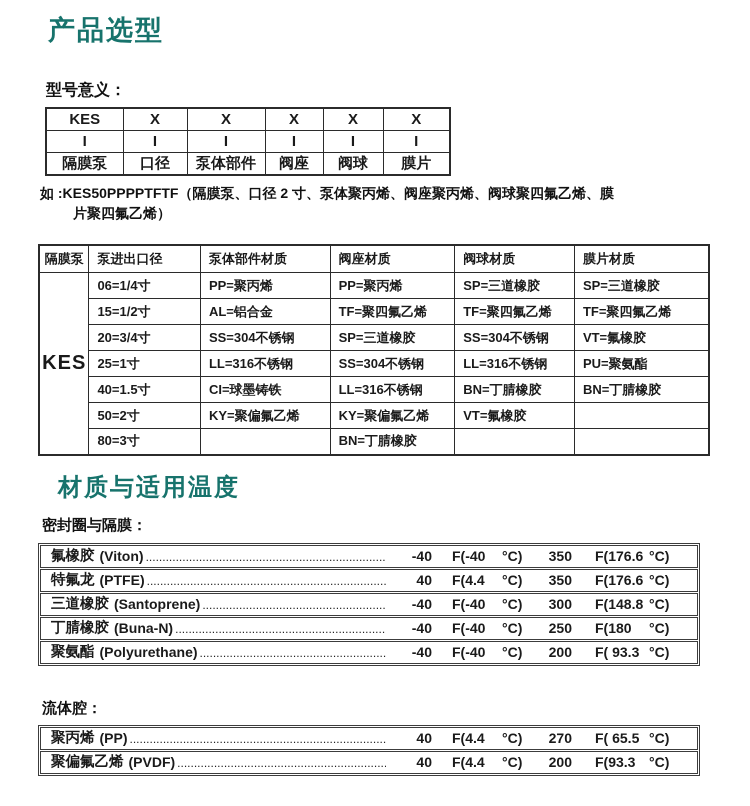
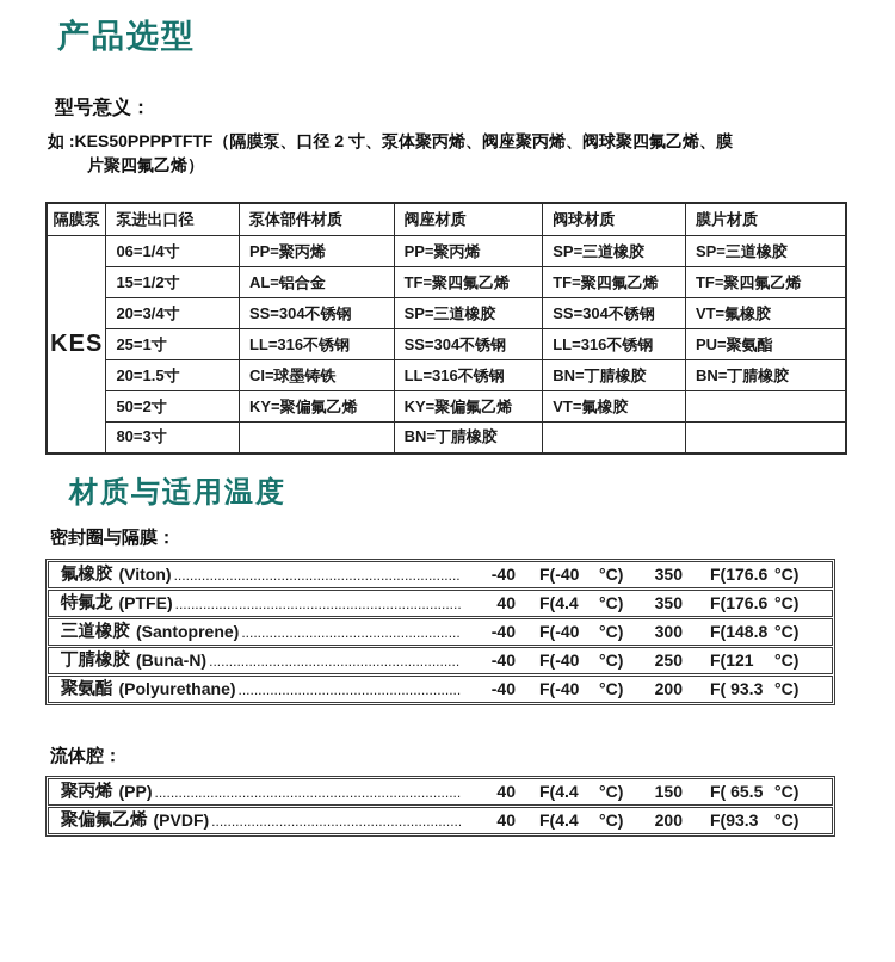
  产品选型
  型号意义：
- KES	X	X	X	X	X
- I	I	I	I	I	I
- 隔膜泵	口径	泵体部件	阀座	阀球	膜片
  如 :KES50PPPPTFTF（隔膜泵、口径 2 寸、泵体聚丙烯、阀座聚丙烯、阀球聚四氟乙烯、膜
  片聚四氟乙烯）
  隔膜泵	泵进出口径	泵体部件材质	阀座材质	阀球材质	膜片材质
  KES	06=1/4寸	PP=聚丙烯	PP=聚丙烯	SP=三道橡胶	SP=三道橡胶
  15=1/2寸	AL=铝合金	TF=聚四氟乙烯	TF=聚四氟乙烯	TF=聚四氟乙烯
  20=3/4寸	SS=304不锈钢	SP=三道橡胶	SS=304不锈钢	VT=氟橡胶
  25=1寸	LL=316不锈钢	SS=304不锈钢	LL=316不锈钢	PU=聚氨酯
- 40=1.5寸	CI=球墨铸铁	LL=316不锈钢	BN=丁腈橡胶	BN=丁腈橡胶
+ 20=1.5寸	CI=球墨铸铁	LL=316不锈钢	BN=丁腈橡胶	BN=丁腈橡胶
  50=2寸	KY=聚偏氟乙烯	KY=聚偏氟乙烯	VT=氟橡胶
  80=3寸		BN=丁腈橡胶
  材质与适用温度
  密封圈与隔膜：
  氟橡胶
  (Viton)
  -40
  F(-40
  °C)
  350
  F(176.6
  °C)
  特氟龙
  (PTFE)
  40
  F(4.4
  °C)
  350
  F(176.6
  °C)
  三道橡胶
  (Santoprene)
  -40
  F(-40
  °C)
  300
  F(148.8
  °C)
  丁腈橡胶
  (Buna-N)
  -40
  F(-40
  °C)
  250
- F(180
+ F(121
  °C)
  聚氨酯
  (Polyurethane)
  -40
  F(-40
  °C)
  200
  F( 93.3
  °C)
  流体腔：
  聚丙烯
  (PP)
  40
  F(4.4
  °C)
- 270
+ 150
  F( 65.5
  °C)
  聚偏氟乙烯
  (PVDF)
  40
  F(4.4
  °C)
  200
  F(93.3
  °C)
